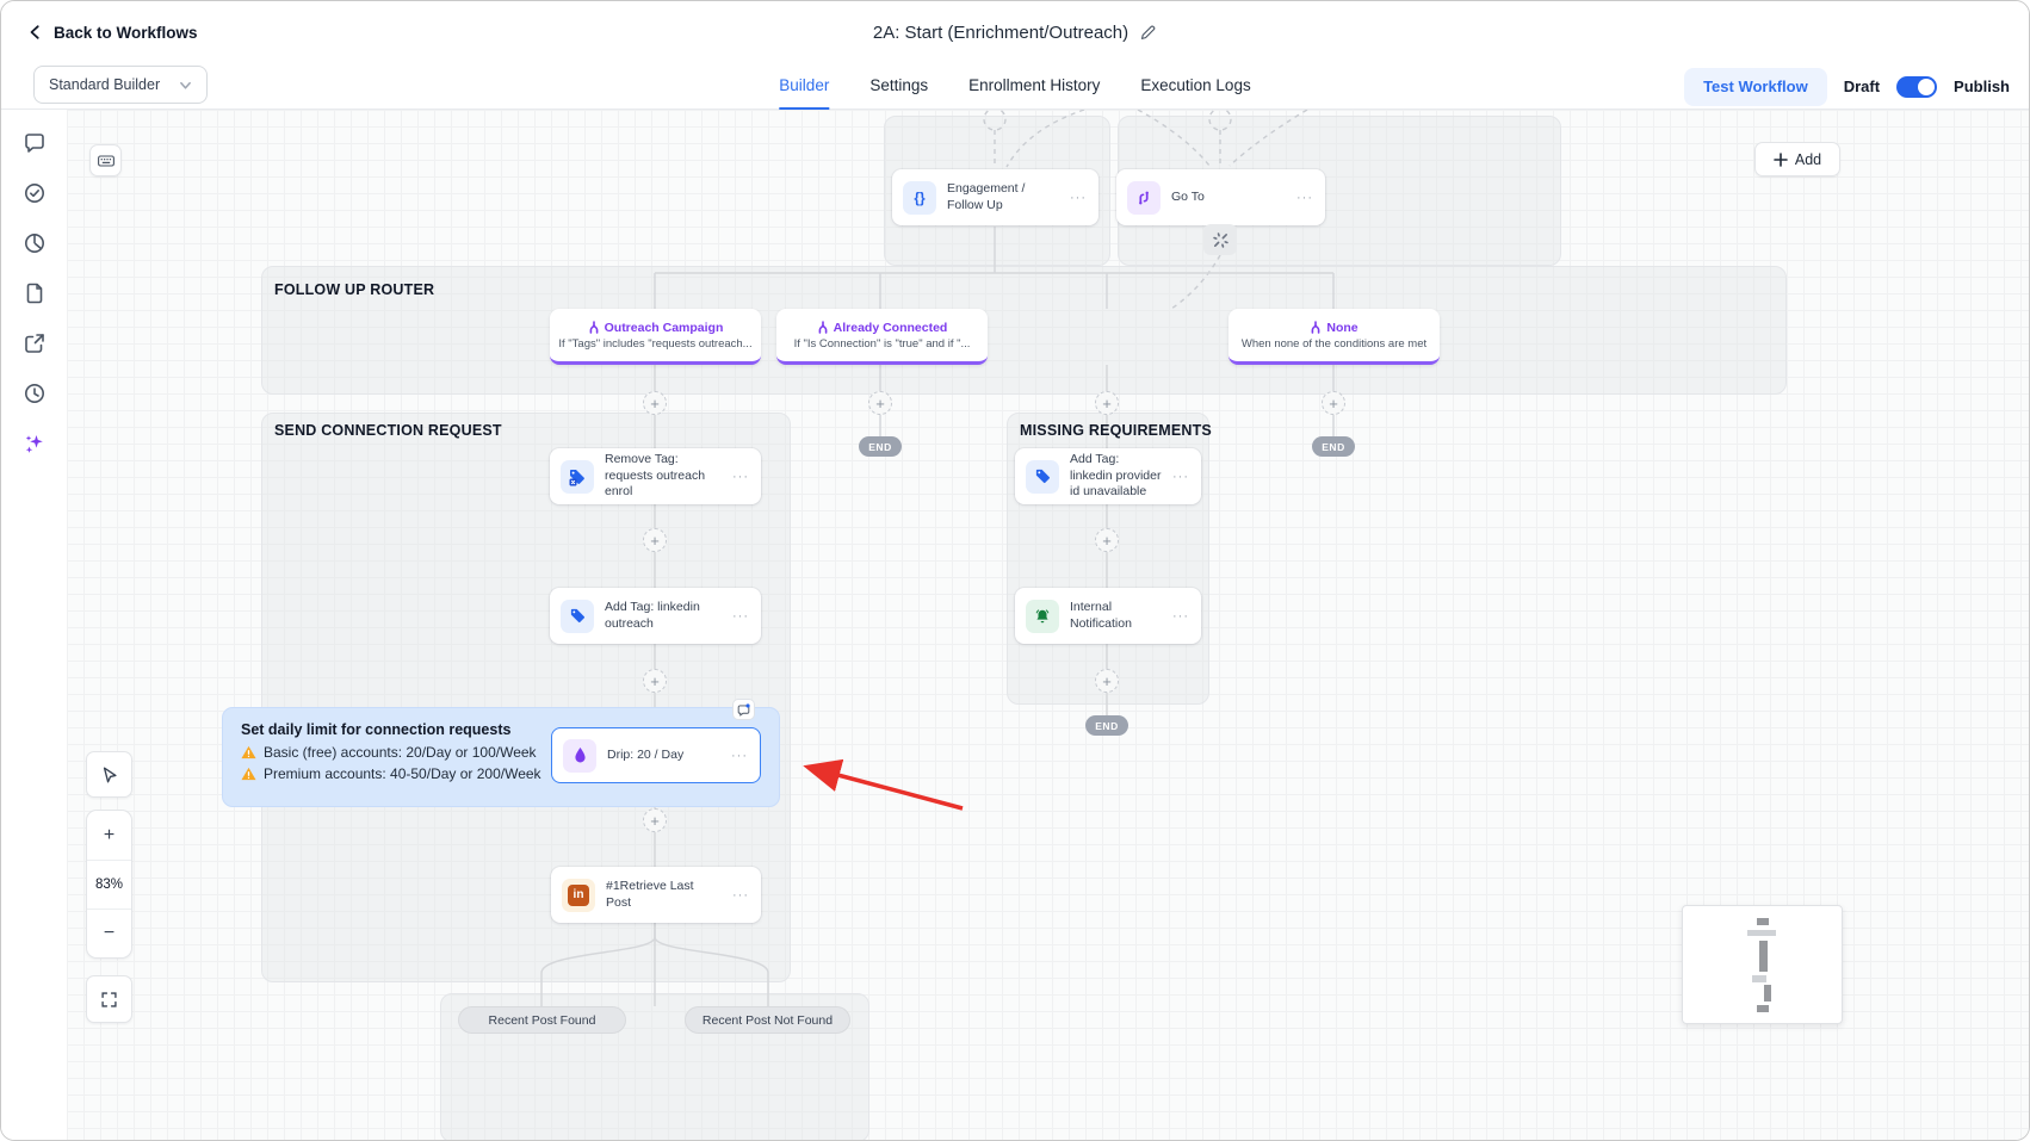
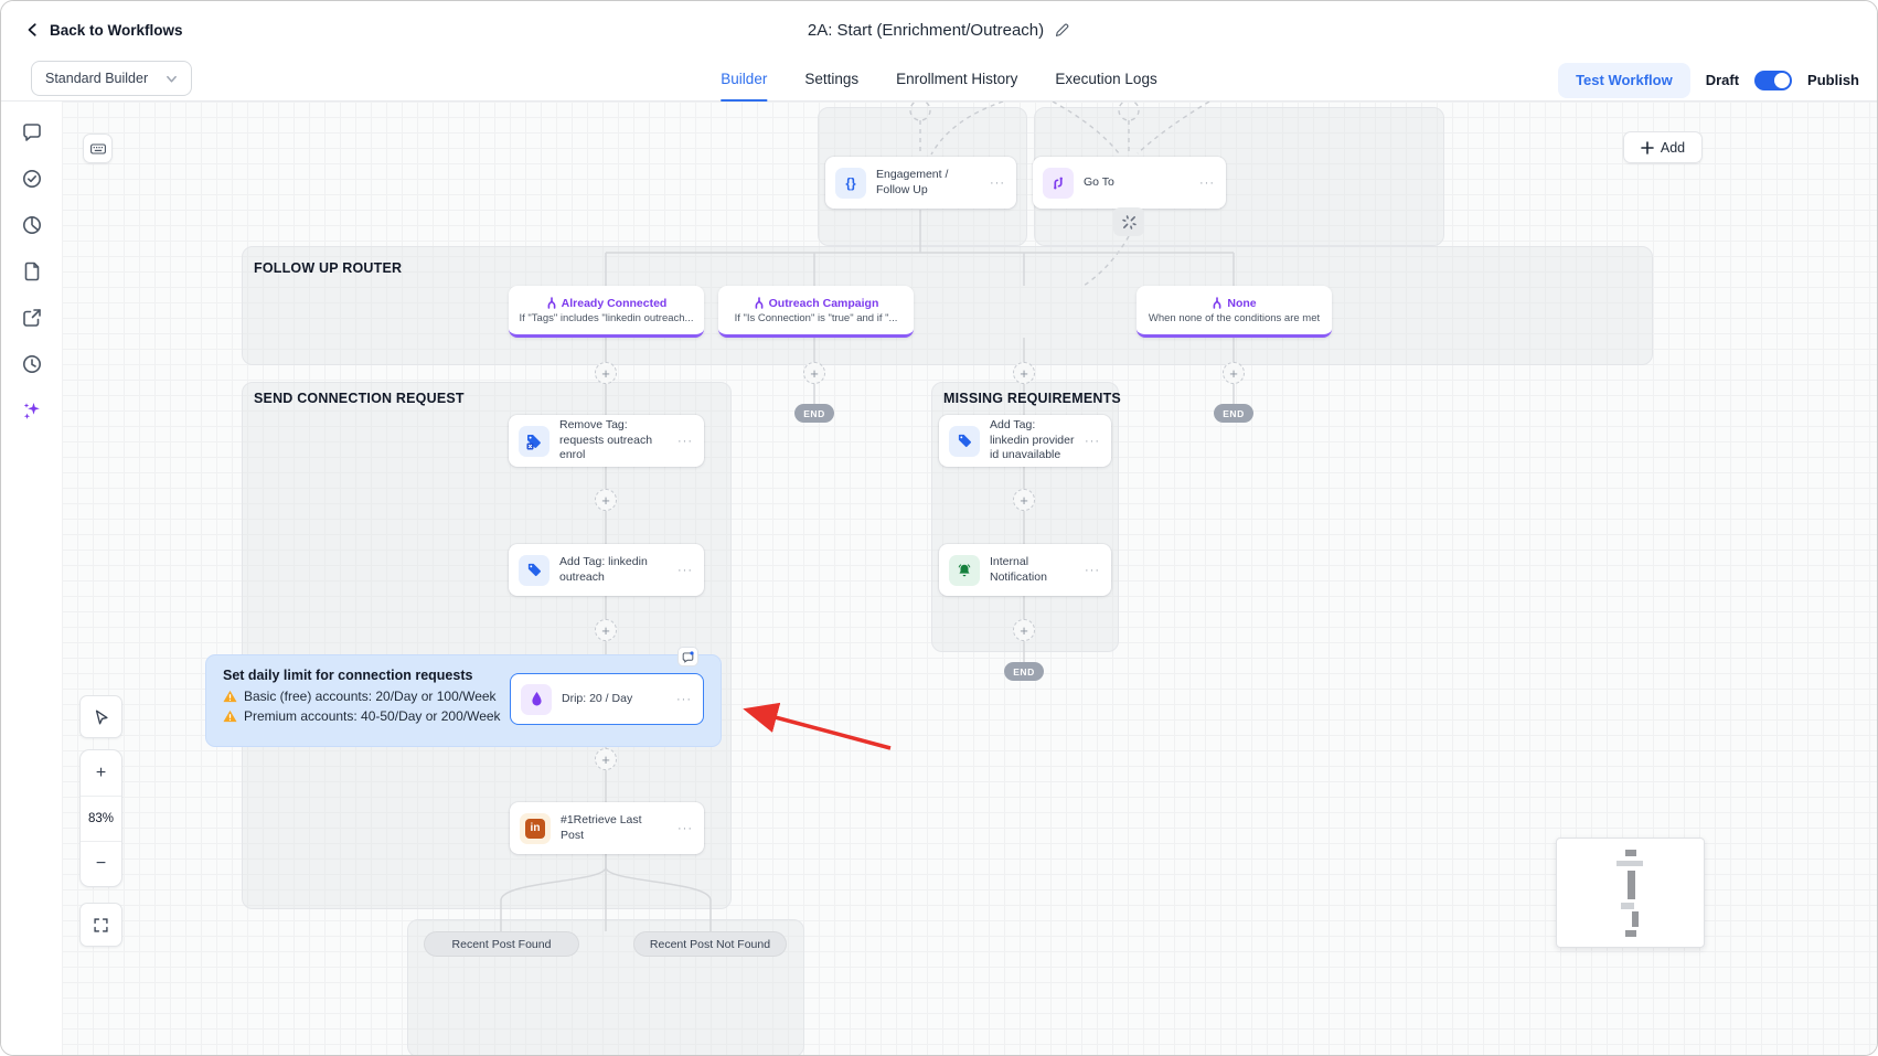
  Back to Workflows
  2A: Start (Enrichment/Outreach)
  Standard Builder
  Builder
  Settings
  Enrollment History
  Execution Logs
  Test Workflow
  Draft
  Publish
  Add
  {}
  Engagement / Follow Up
  ···
  Go To
  ···
  FOLLOW UP ROUTER
- Outreach Campaign
+ Already Connected
- If "Tags" includes "requests outreach...
+ If "Tags" includes "linkedin outreach...
- Already Connected
+ Outreach Campaign
  If "Is Connection" is "true" and if "...
  None
  When none of the conditions are met
  +
  +
  +
  +
  END
  END
  END
  SEND CONNECTION REQUEST
  Remove Tag: requests outreach enrol
  ···
  +
  Add Tag: linkedin outreach
  ···
  +
  Set daily limit for connection requests
  Basic (free) accounts: 20/Day or 100/Week
  Premium accounts: 40-50/Day or 200/Week
  Drip: 20 / Day
  ···
  +
  in
  #1Retrieve Last Post
  ···
  Recent Post Found
  Recent Post Not Found
  MISSING REQUIREMENTS
  Add Tag: linkedin provider id unavailable
  ···
  +
  Internal Notification
  ···
  +
  +
  83%
  −
